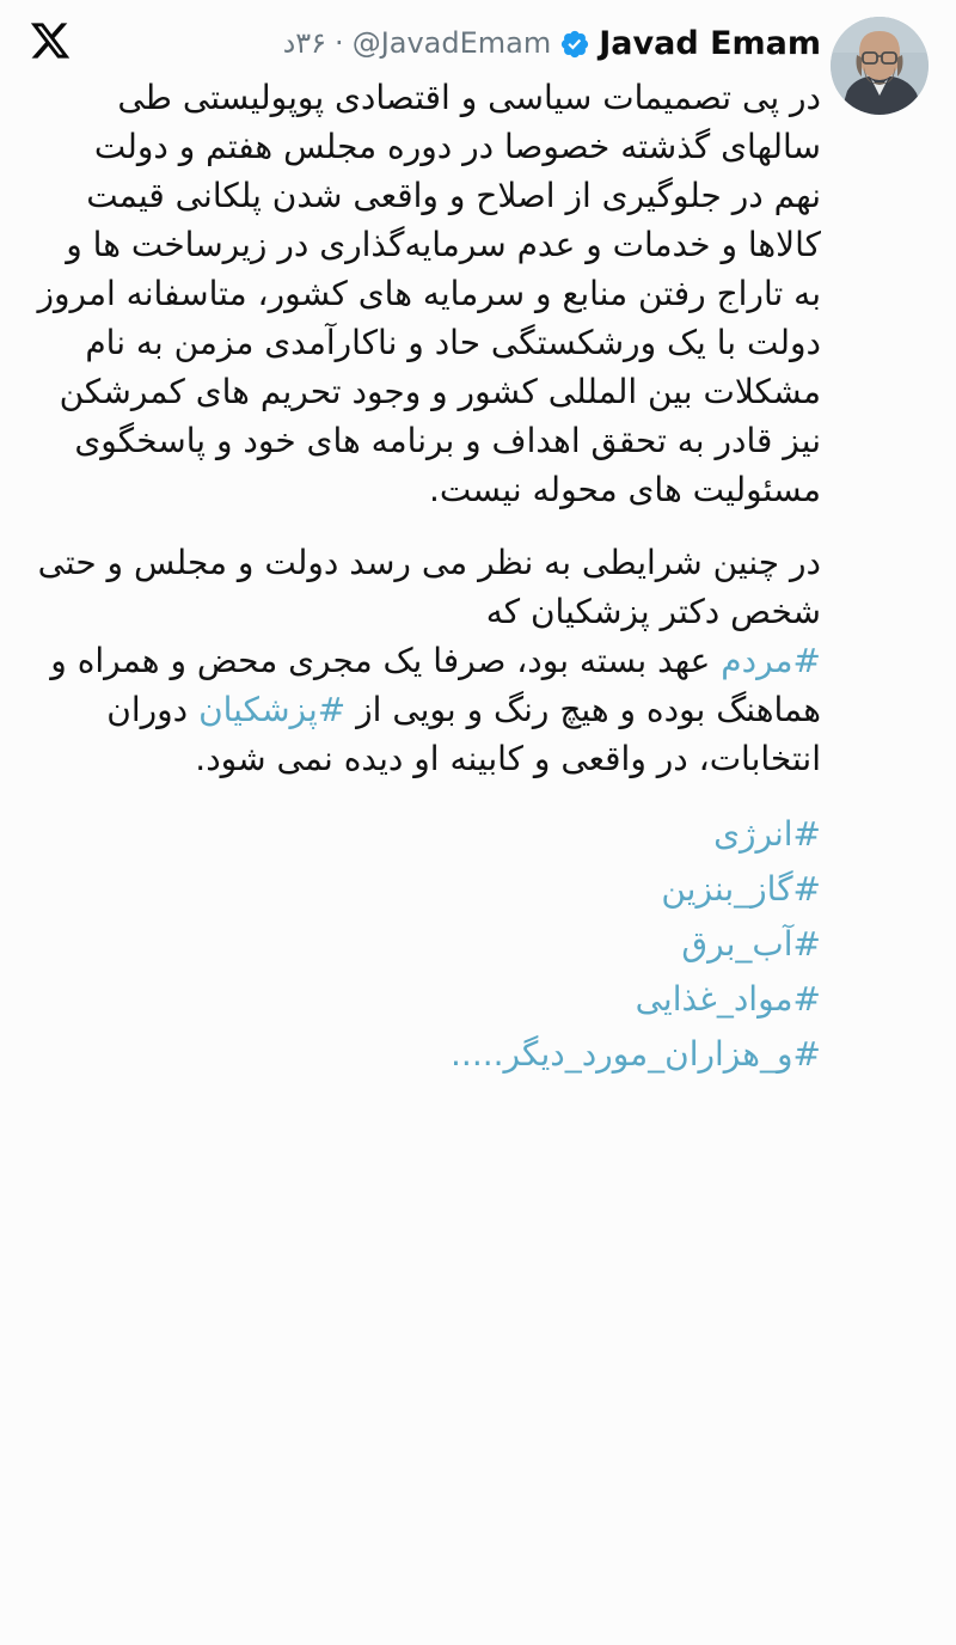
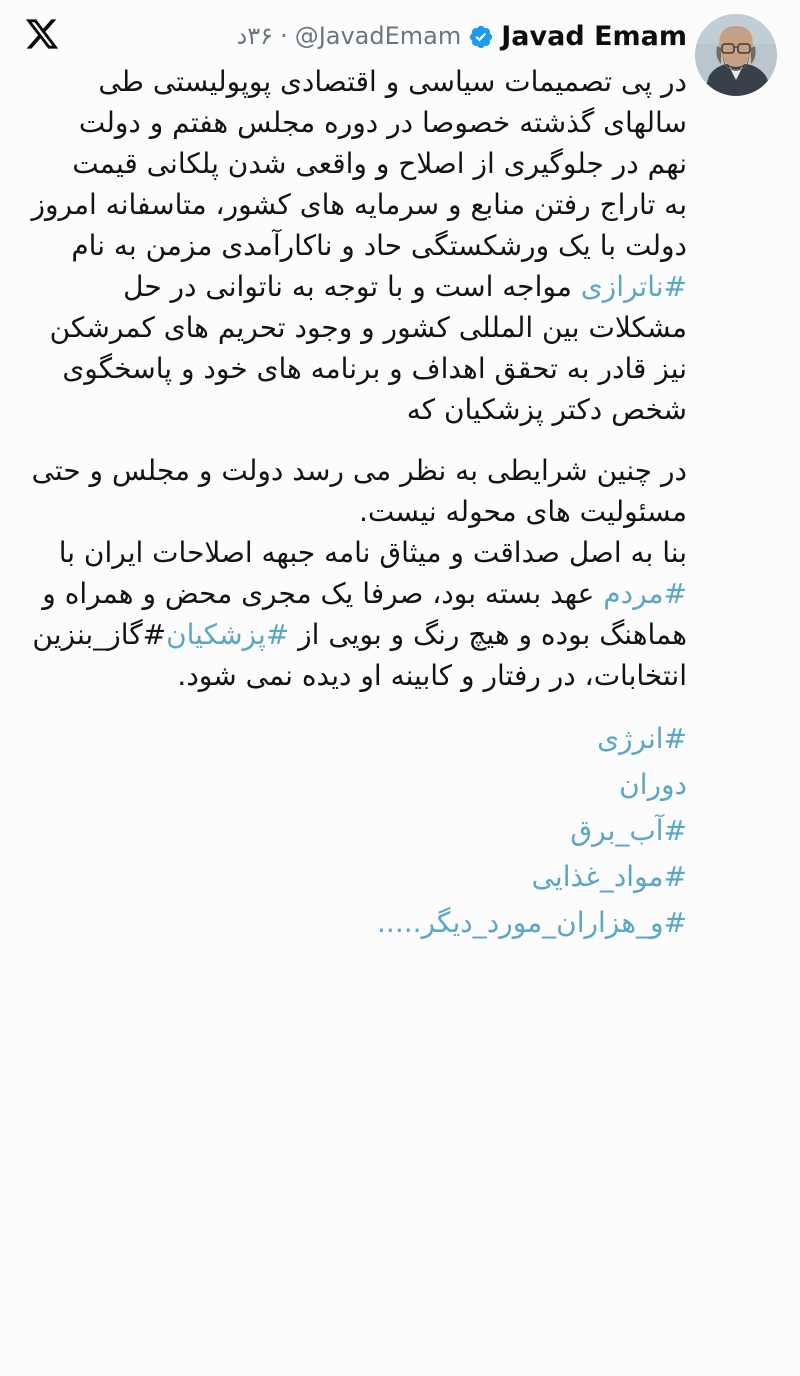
  Javad Emam
  @JavadEmam
  ·
  ۳۶د
  در پی تصمیمات سیاسی و اقتصادی پوپولیستی طی
  سالهای گذشته خصوصا در دوره مجلس هفتم و دولت
  نهم در جلوگیری از اصلاح و واقعی شدن پلکانی قیمت
- کالاها و خدمات و عدم سرمایه‌گذاری در زیرساخت ها و
  به تاراج رفتن منابع و سرمایه های کشور، متاسفانه امروز
  دولت با یک ورشکستگی حاد و ناکارآمدی مزمن به نام
+ #ناترازی مواجه است و با توجه به ناتوانی در حل
  مشکلات بین المللی کشور و وجود تحریم های کمرشکن
  نیز قادر به تحقق اهداف و برنامه های خود و پاسخگوی
- مسئولیت های محوله نیست.
+ شخص دکتر پزشکیان که
  در چنین شرایطی به نظر می رسد دولت و مجلس و حتی
- شخص دکتر پزشکیان که
+ مسئولیت های محوله نیست.
+ بنا به اصل صداقت و میثاق نامه جبهه اصلاحات ایران با
  #مردم عهد بسته بود، صرفا یک مجری محض و همراه و
- هماهنگ بوده و هیچ رنگ و بویی از #پزشکیان دوران
+ هماهنگ بوده و هیچ رنگ و بویی از #پزشکیان#گاز_بنزین
- انتخابات، در واقعی و کابینه او دیده نمی شود.
+ انتخابات، در رفتار و کابینه او دیده نمی شود.
  #انرژی
- #گاز_بنزین
+ دوران
  #آب_برق
  #مواد_غذایی
  #و_هزاران_مورد_دیگر.....
